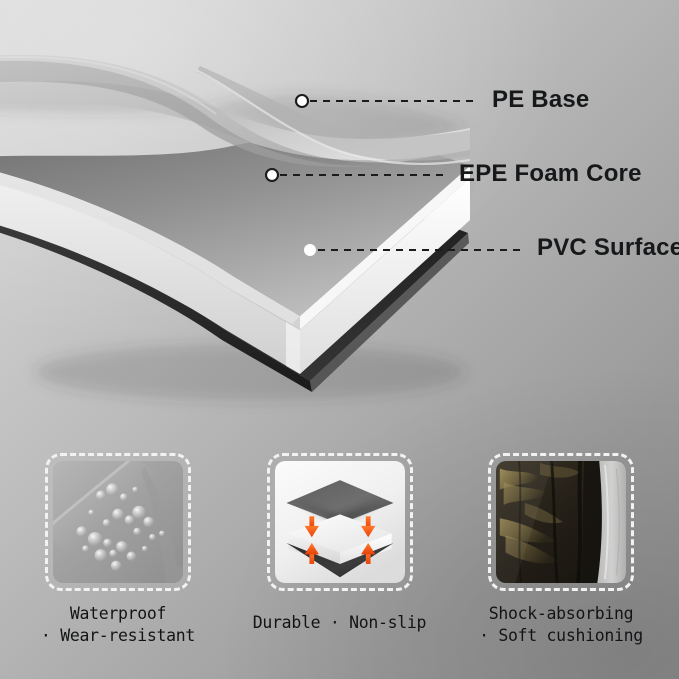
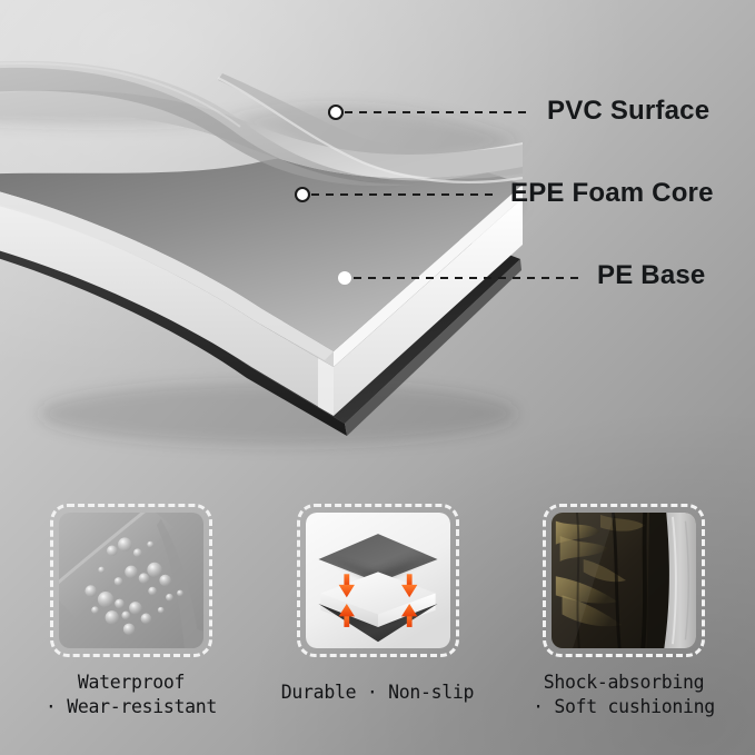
- PE Base
+ PVC Surface
  EPE Foam Core
- PVC Surface
+ PE Base
  Waterproof
  · Wear-resistant
  Durable · Non-slip
  Shock-absorbing
  · Soft cushioning
